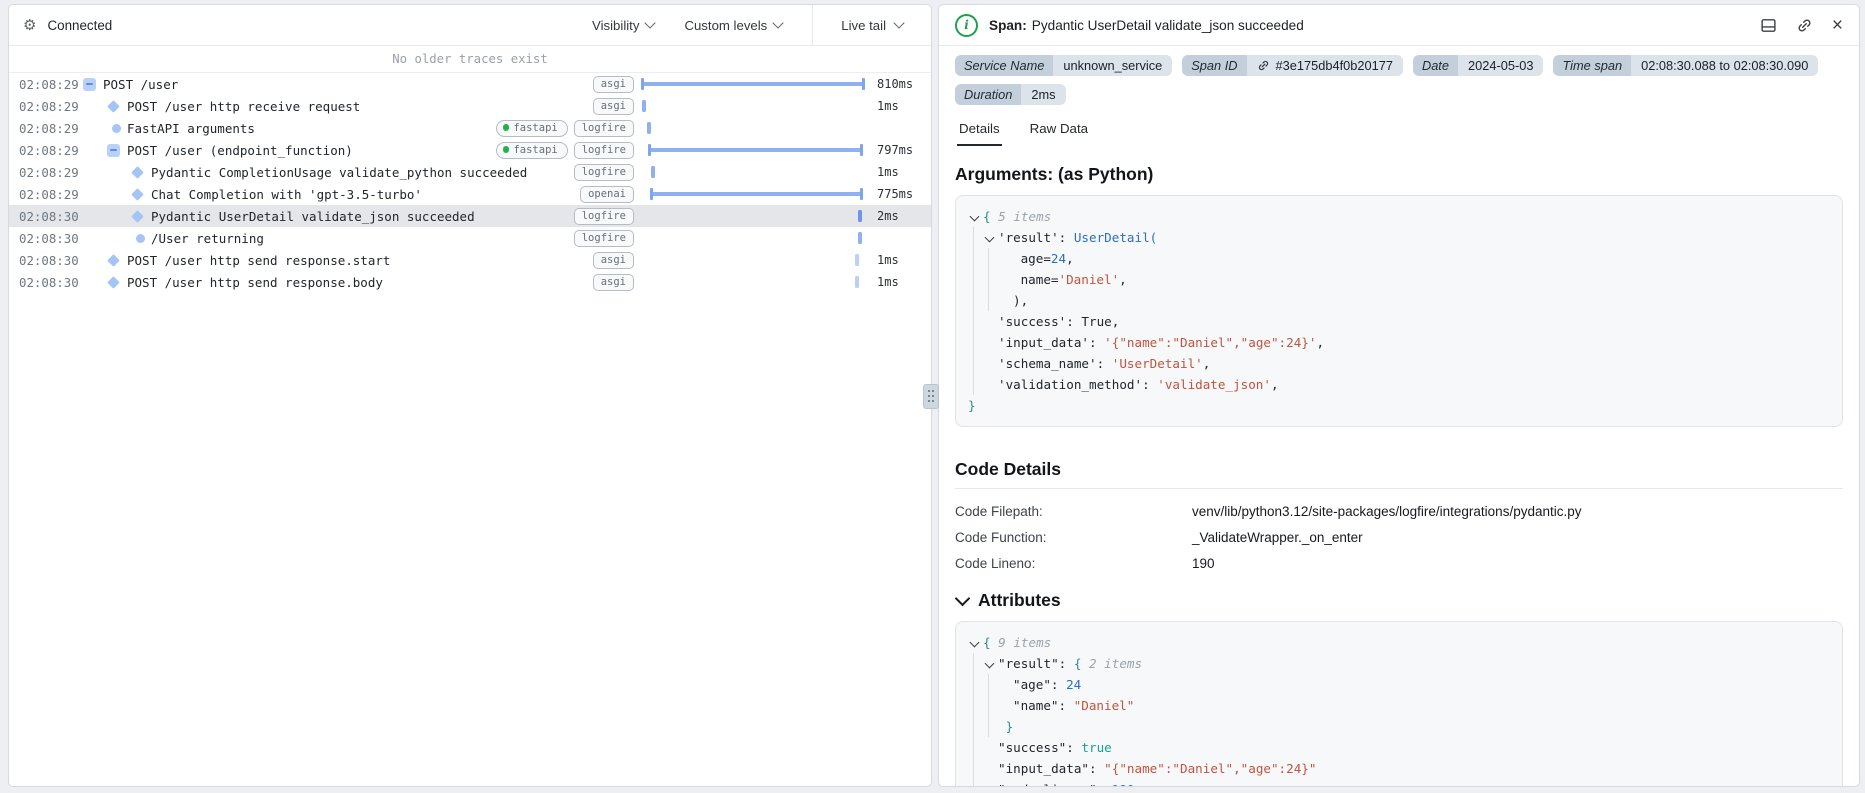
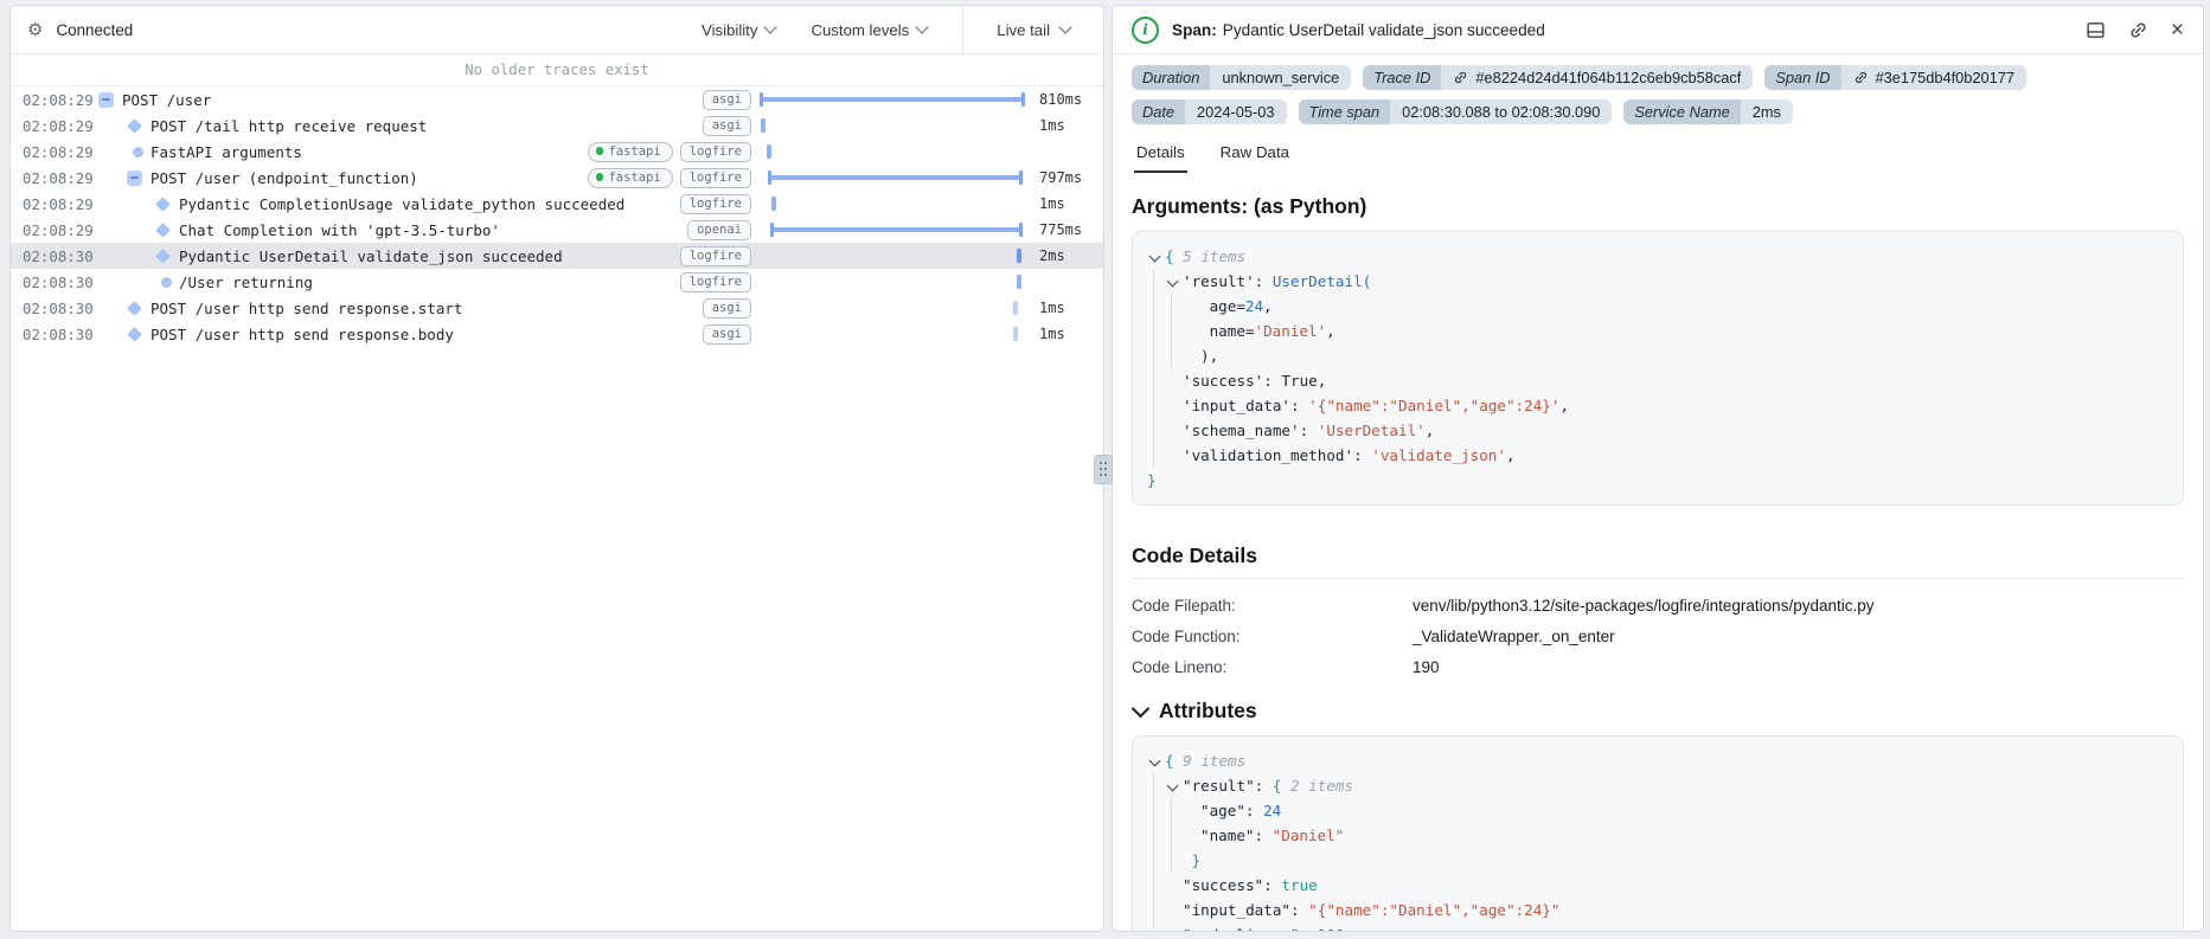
  ⚙
  Connected
  Visibility
  Custom levels
  Live tail
  No older traces exist
  02:08:29
  POST /user
  asgi
  810ms
  02:08:29
- POST /user http receive request
+ POST /tail http receive request
  asgi
  1ms
  02:08:29
  FastAPI arguments
  fastapi
  logfire
  02:08:29
  POST /user (endpoint_function)
  fastapi
  logfire
  797ms
  02:08:29
  Pydantic CompletionUsage validate_python succeeded
  logfire
  1ms
  02:08:29
  Chat Completion with 'gpt-3.5-turbo'
  openai
  775ms
  02:08:30
  Pydantic UserDetail validate_json succeeded
  logfire
  2ms
  02:08:30
  /User returning
  logfire
  02:08:30
  POST /user http send response.start
  asgi
  1ms
  02:08:30
  POST /user http send response.body
  asgi
  1ms
  i
  Span: Pydantic UserDetail validate_json succeeded
  ×
- Service Name
+ Duration
  unknown_service
+ Trace ID
+ #e8224d24d41f064b112c6eb9cb58cacf
  Span ID
  #3e175db4f0b20177
  Date
  2024-05-03
  Time span
  02:08:30.088 to 02:08:30.090
- Duration
+ Service Name
  2ms
  Details
  Raw Data
  Arguments: (as Python)
  {
  5 items
  'result'
  :
  UserDetail(
  age=
  24
  ,
  name=
  'Daniel'
  ,
  ),
  'success'
  : True,
  'input_data'
  :
  '{"name":"Daniel","age":24}'
  ,
  'schema_name'
  :
  'UserDetail'
  ,
  'validation_method'
  :
  'validate_json'
  ,
  }
  Code Details
  Code Filepath:
  venv/lib/python3.12/site-packages/logfire/integrations/pydantic.py
  Code Function:
  _ValidateWrapper._on_enter
  Code Lineno:
  190
  Attributes
  {
  9 items
  "result"
  :
  {
  2 items
  "age"
  :
  24
  "name"
  :
  "Daniel"
  }
  "success"
  :
  true
  "input_data"
  :
  "{"name":"Daniel","age":24}"
